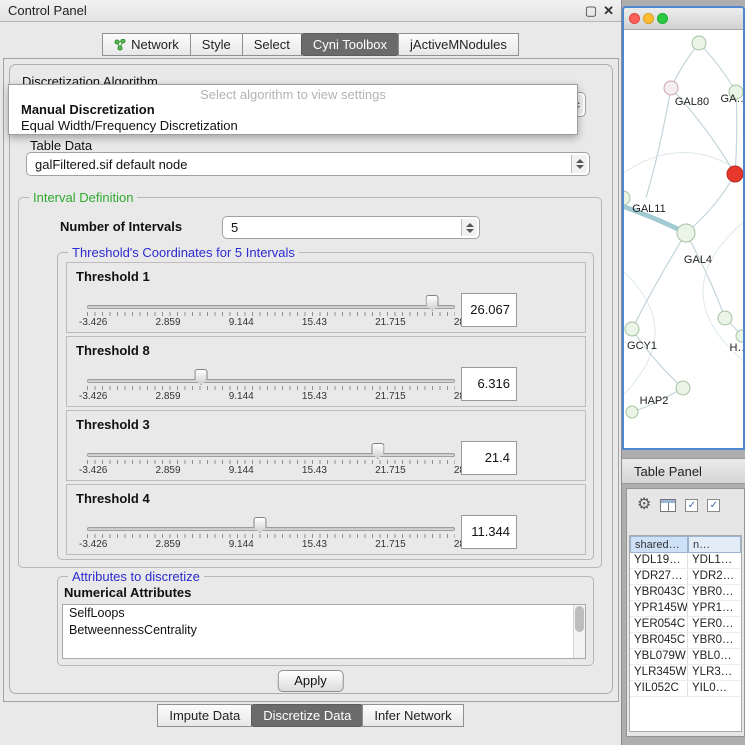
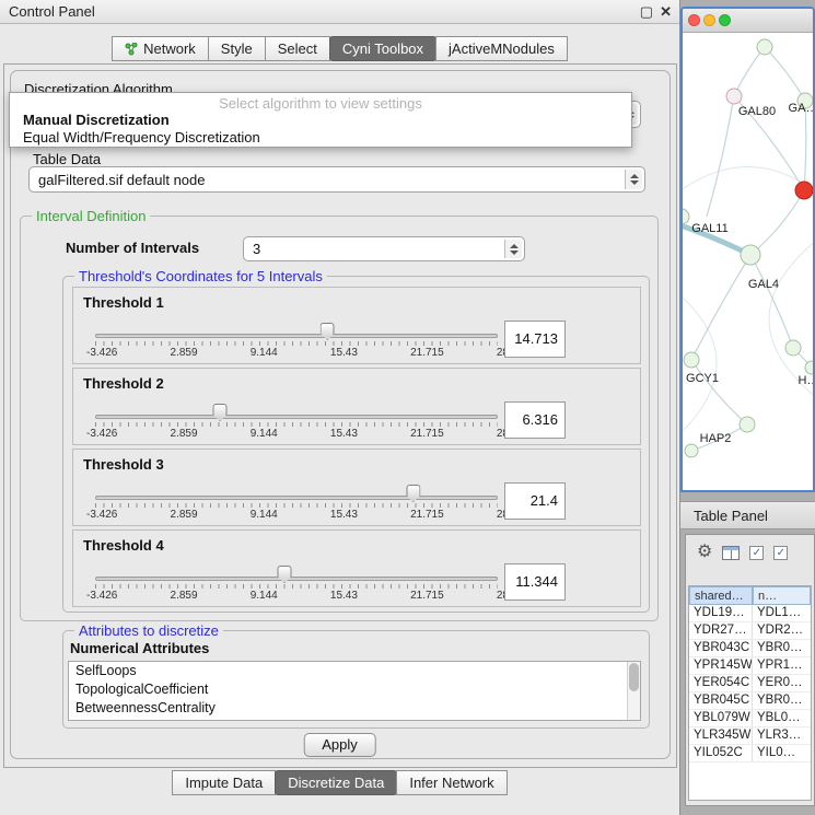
  Control Panel
  ▢
  ✕
  Network
  Style
  Select
  Cyni Toolbox
  jActiveMNodules
  Discretization Algorithm
  Select algorithm to view settings
  Manual Discretization
  Equal Width/Frequency Discretization
  Table Data
  galFiltered.sif default node
  Interval Definition
  Number of Intervals
- 5
+ 3
  Threshold's Coordinates for 5 Intervals
  Threshold 1
  -3.426
  2.859
  9.144
  15.43
  21.715
- 26.067
+ 14.713
- Threshold 8
+ Threshold 2
  -3.426
  2.859
  9.144
  15.43
  21.715
  6.316
  Threshold 3
  -3.426
  2.859
  9.144
  15.43
  21.715
  21.4
  Threshold 4
  -3.426
  2.859
  9.144
  15.43
  21.715
  11.344
  Attributes to discretize
  Numerical Attributes
  SelfLoops
+ TopologicalCoefficient
  BetweennessCentrality
  Apply
  Impute Data
  Discretize Data
  Infer Network
  GAL80
  GA…
  GAL11
  GAL4
  GCY1
  HAP2
  H…
  Table Panel
  ⚙
  ✓
  ✓
  shared…
  n…
  YDL19…
  YDL1…
  YDR27…
  YDR2…
  YBR043C
  YBR0…
  YPR145W
  YPR1…
  YER054C
  YER0…
  YBR045C
  YBR0…
  YBL079W
  YBL0…
  YLR345W
  YLR3…
  YIL052C
  YIL0…
